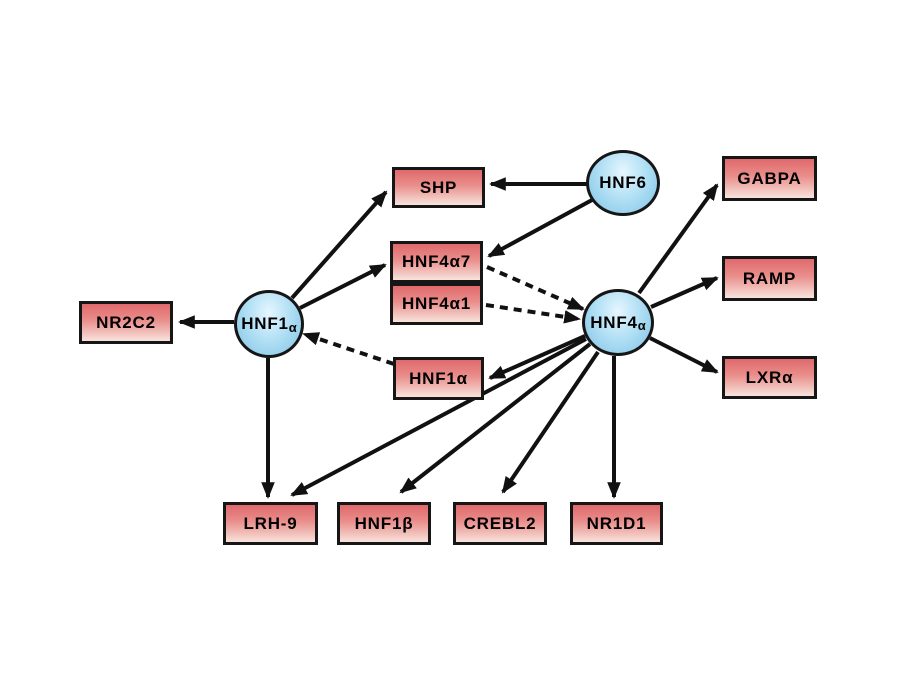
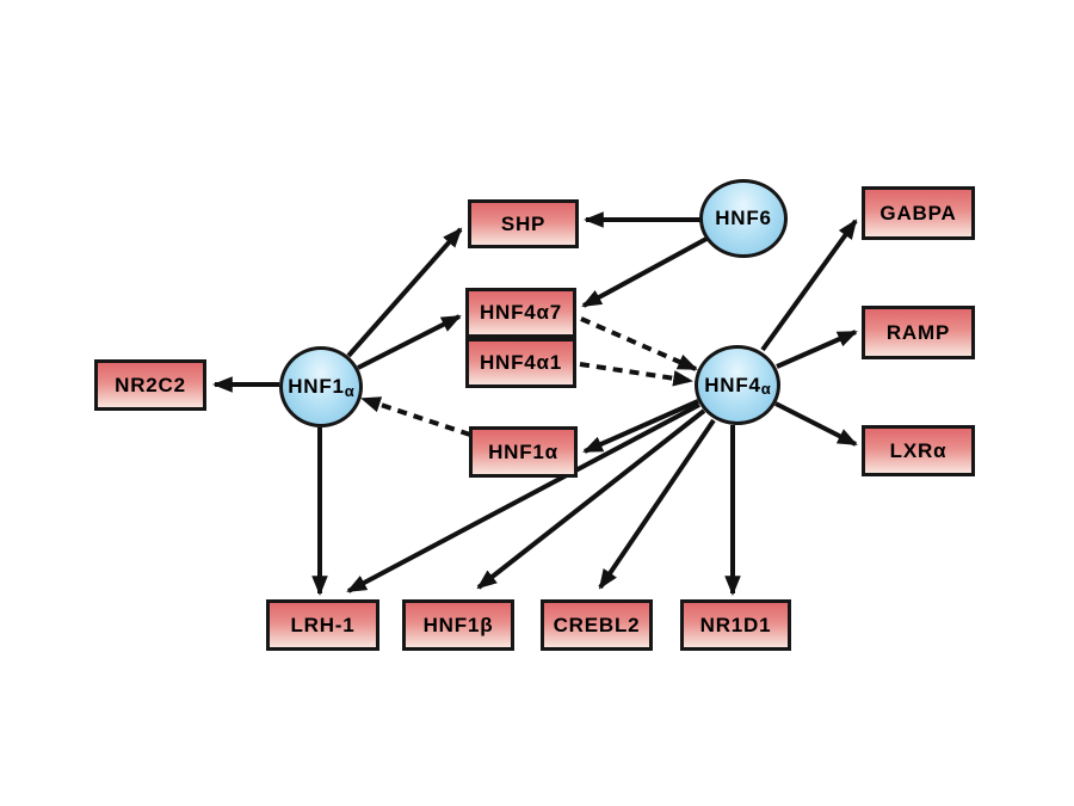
  SHP
  GABPA
  HNF4α7
  HNF4α1
  RAMP
  NR2C2
  LXRα
  HNF1α
- LRH-9
+ LRH-1
  HNF1β
  CREBL2
  NR1D1
  HNF1
  α
  HNF6
  HNF4
  α
